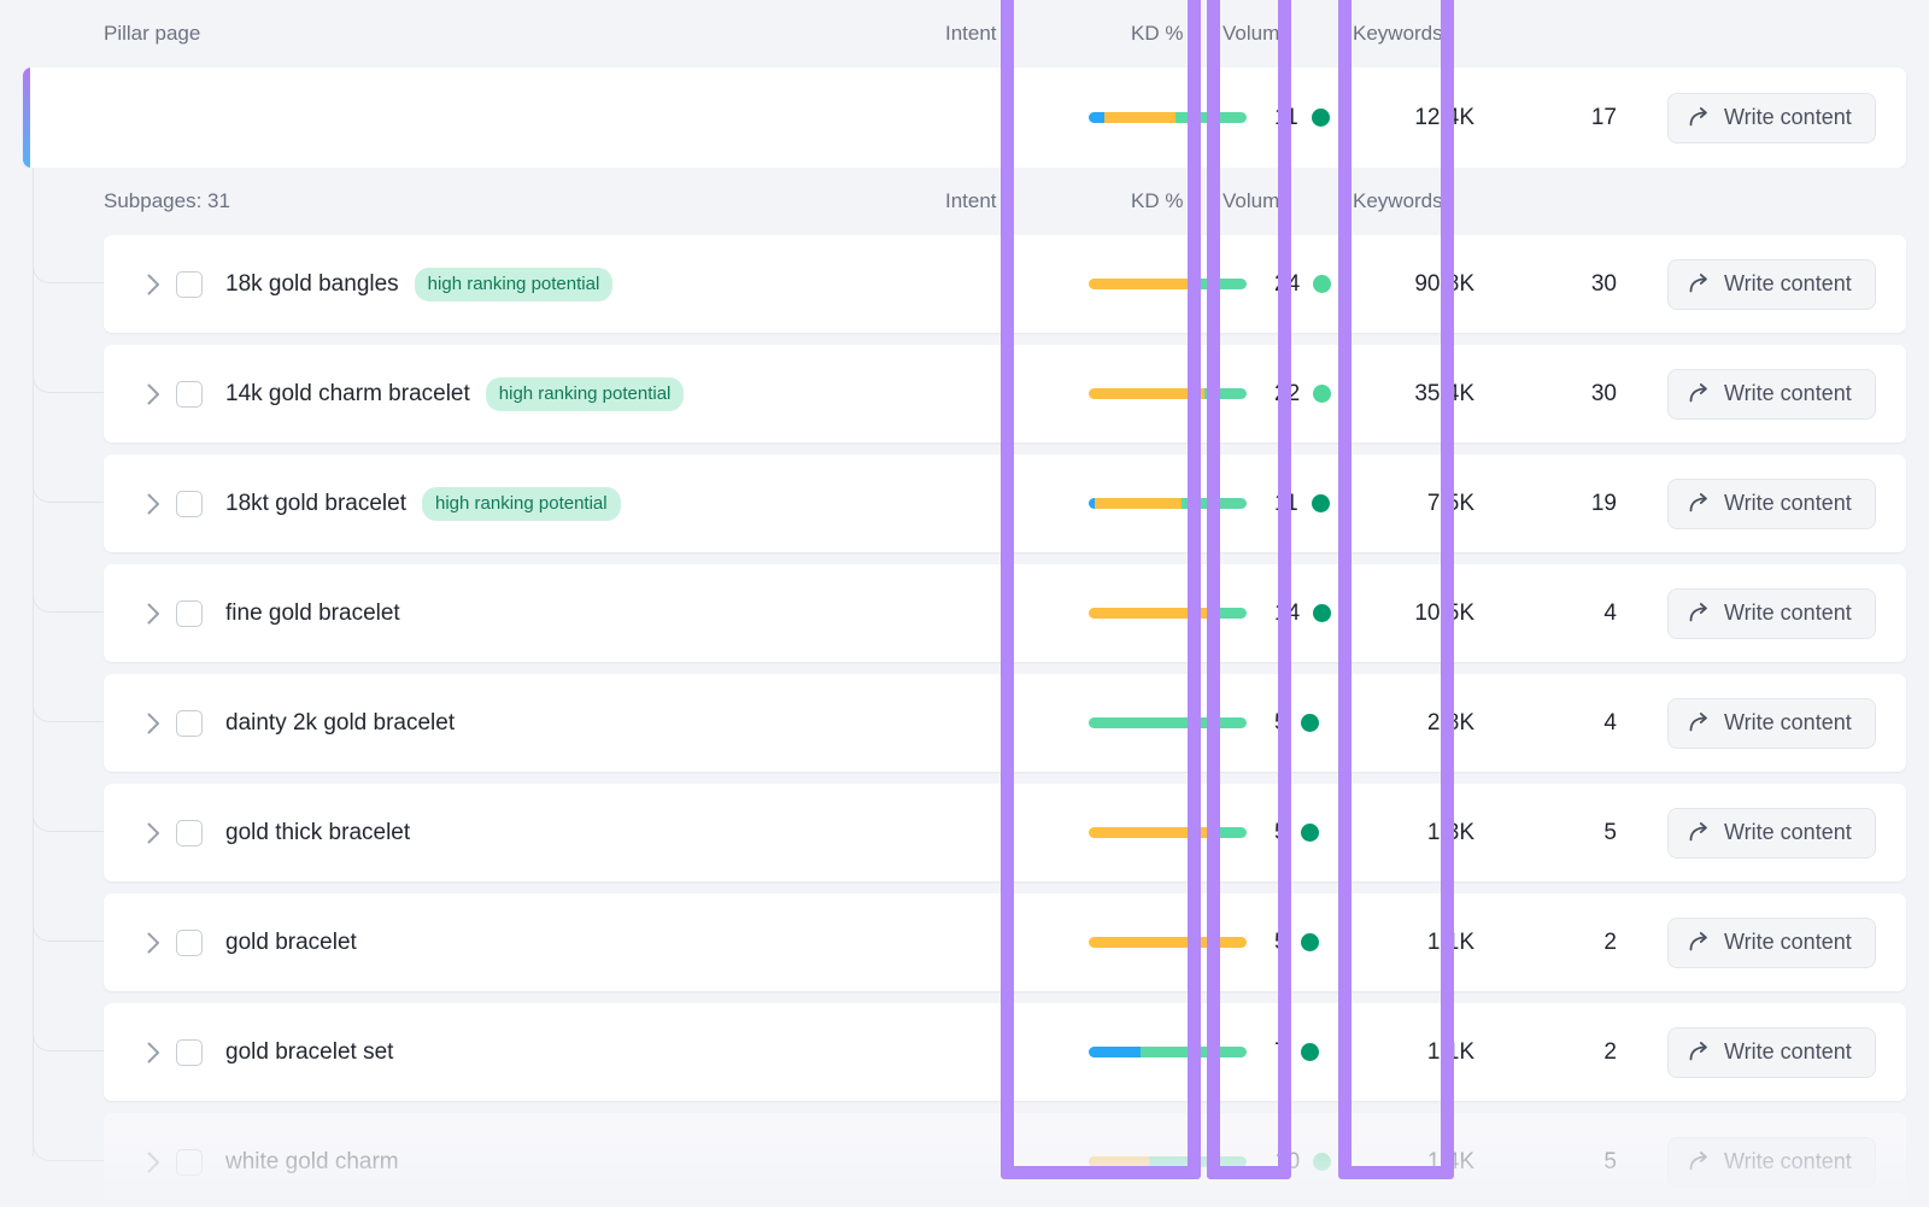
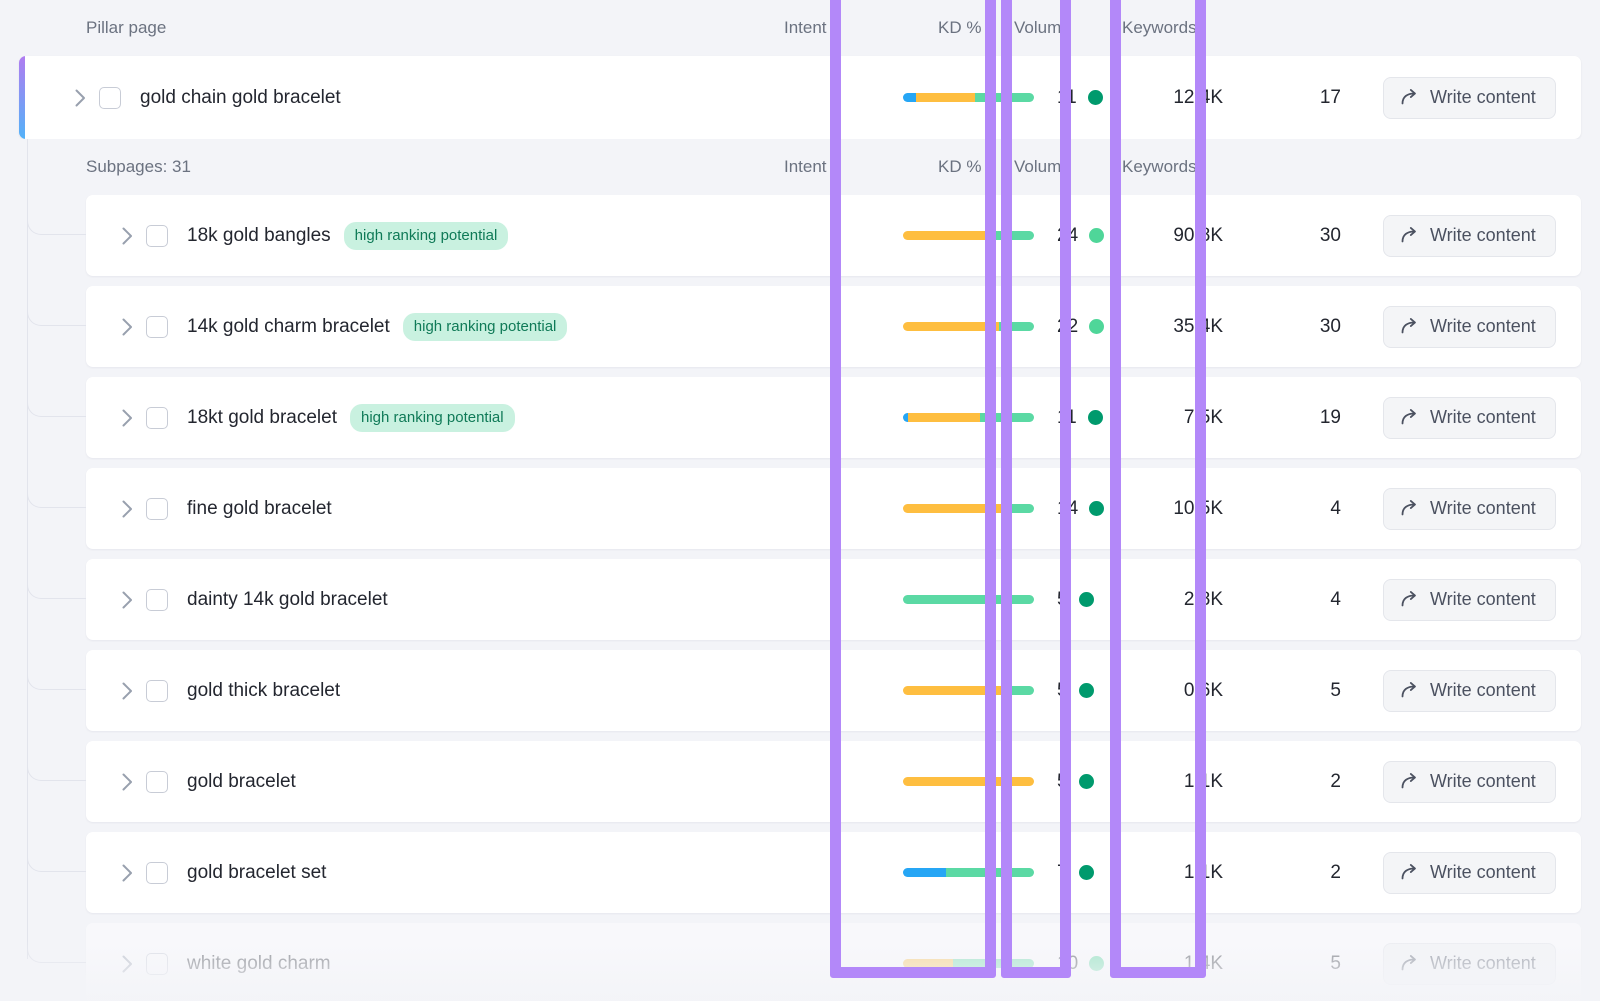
  Pillar page
  Intent
  KD %
  Volume
  Keywords
+ gold chain gold bracelet
  11
  12.4K
  17
  Write content
  Subpages: 31
  Intent
  KD %
  Volume
  Keywords
  18k gold bangles
  high ranking potential
  24
  90.8K
  30
  Write content
  14k gold charm bracelet
  high ranking potential
  22
  35.4K
  30
  Write content
  18kt gold bracelet
  high ranking potential
  11
  7.5K
  19
  Write content
  fine gold bracelet
  14
  10.5K
  4
  Write content
- dainty 2k gold bracelet
+ dainty 14k gold bracelet
  5
  2.8K
  4
  Write content
  gold thick bracelet
  5
- 1.3K
+ 0.6K
  5
  Write content
  gold bracelet
  5
  1.1K
  2
  Write content
  gold bracelet set
  7
  1.1K
  2
  Write content
